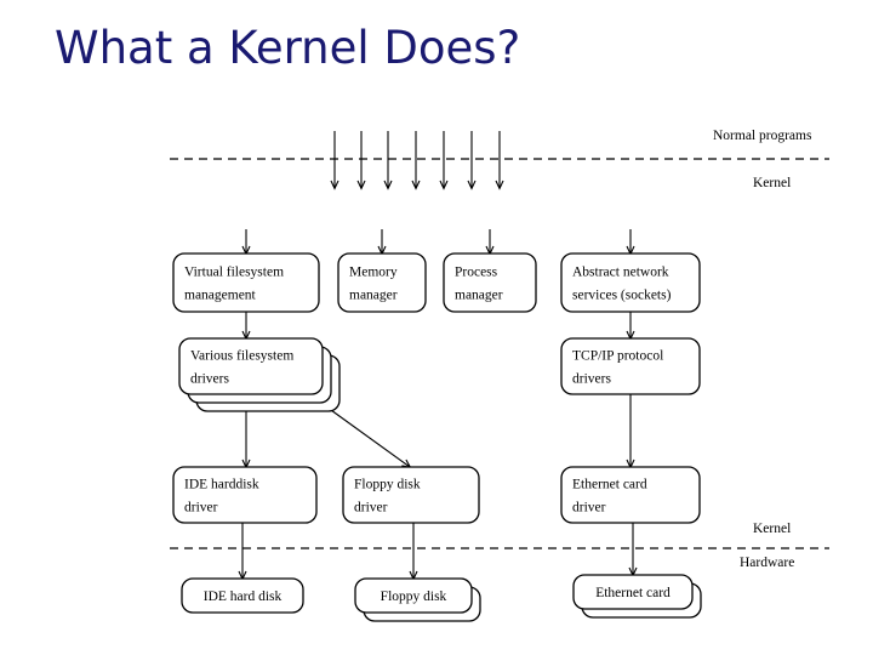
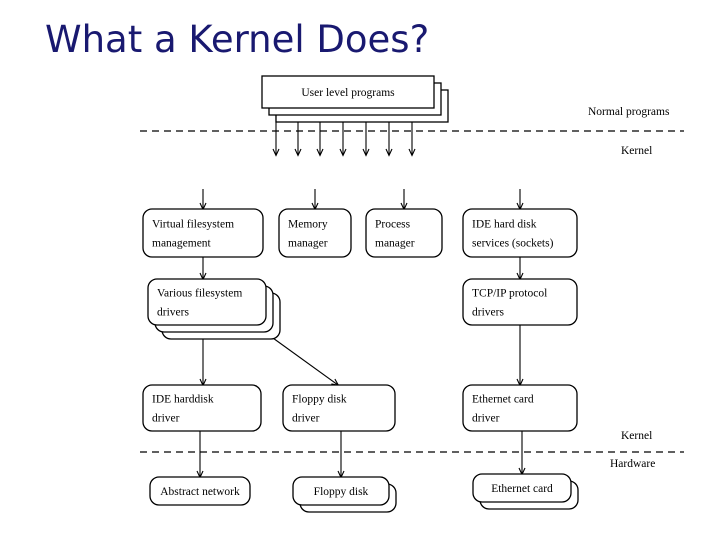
  What a Kernel Does?
+ User level programs
  Virtual filesystem
  management
  Memory
  manager
  Process
  manager
- Abstract network
+ IDE hard disk
  services (sockets)
  Various filesystem
  drivers
  TCP/IP protocol
  drivers
  IDE harddisk
  driver
  Floppy disk
  driver
  Ethernet card
  driver
- IDE hard disk
+ Abstract network
  Floppy disk
  Ethernet card
  Normal programs
  Kernel
  Kernel
  Hardware
